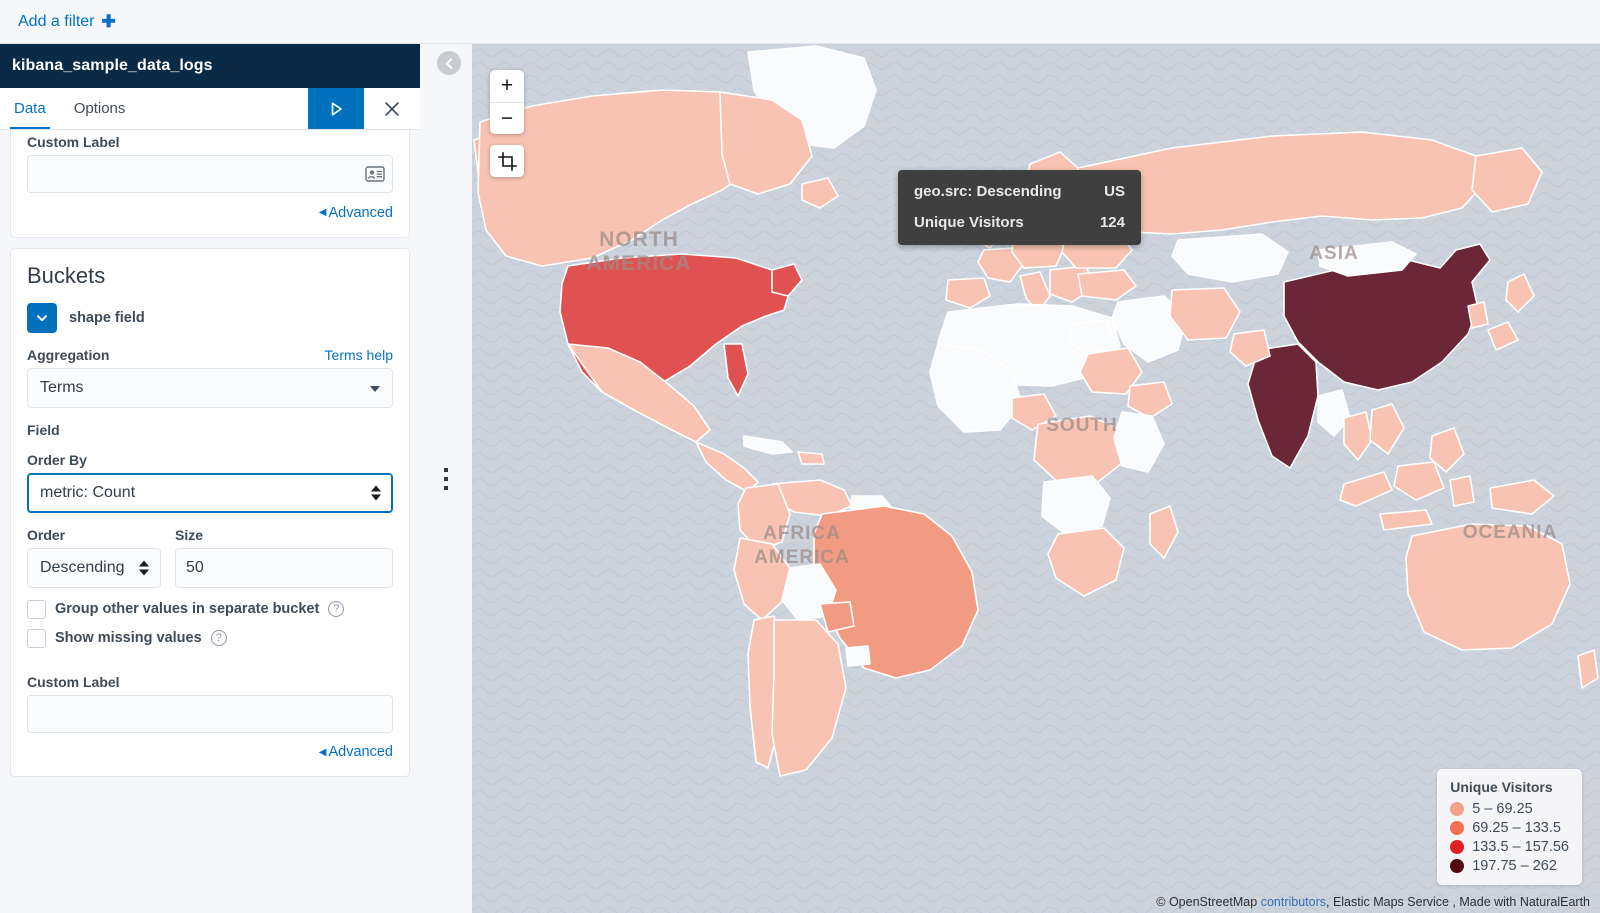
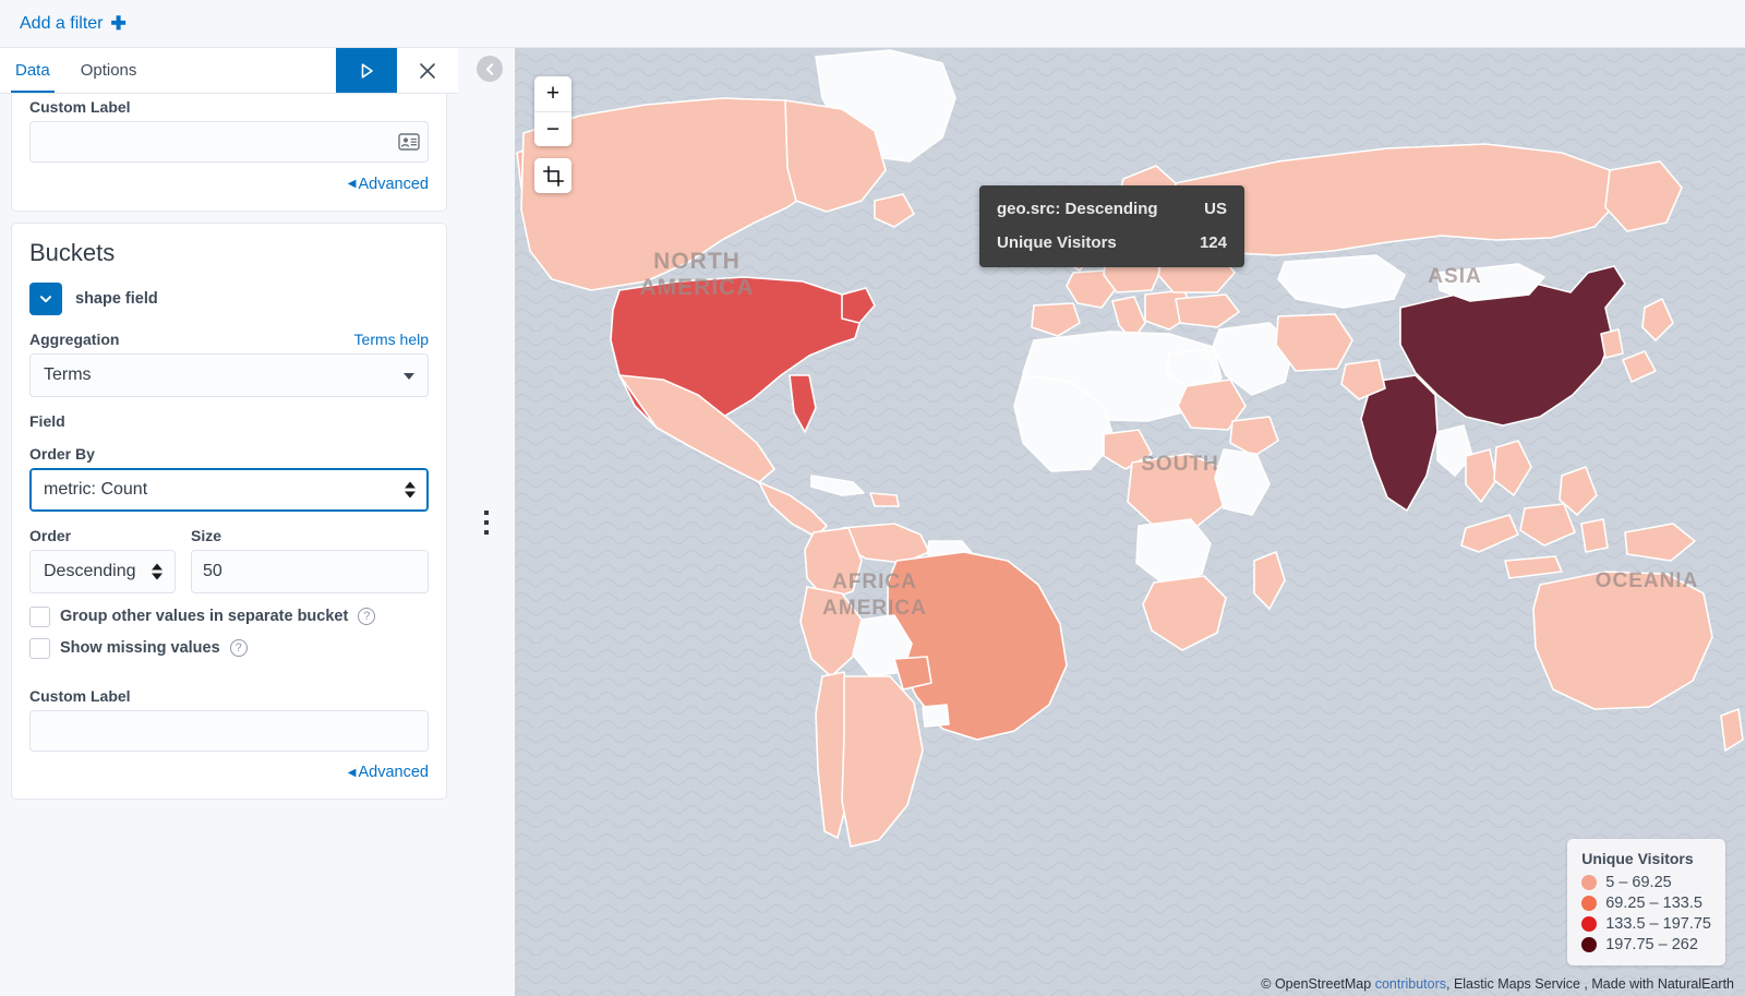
  Add a filter
  ✚
- kibana_sample_data_logs
  Data
  Options
  Custom Label
  ◀
  Advanced
  Buckets
  shape field
  Aggregation
  Terms help
  Terms
  Field
  Order By
  metric: Count
  Order
  Descending
  Size
  50
  Group other values in separate bucket
  ?
  Show missing values
  ?
  Custom Label
  ◀
  Advanced
  NORTH
  AMERICA
  AFRICA
  AMERICA
  SOUTH
  ASIA
  OCEANIA
  +
  −
  geo.src: Descending
  US
  Unique Visitors
  124
  Unique Visitors
  5 – 69.25
  69.25 – 133.5
- 133.5 – 157.56
+ 133.5 – 197.75
  197.75 – 262
  © OpenStreetMap contributors, Elastic Maps Service , Made with NaturalEarth
